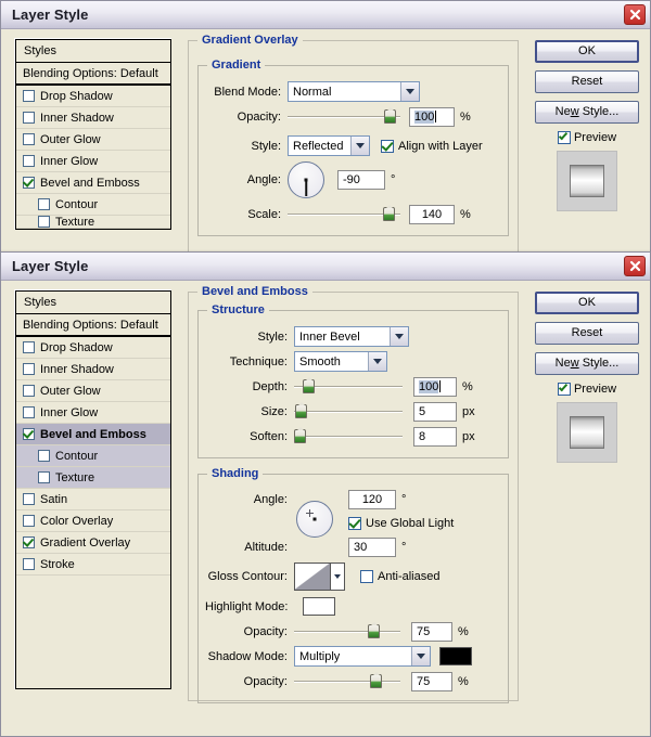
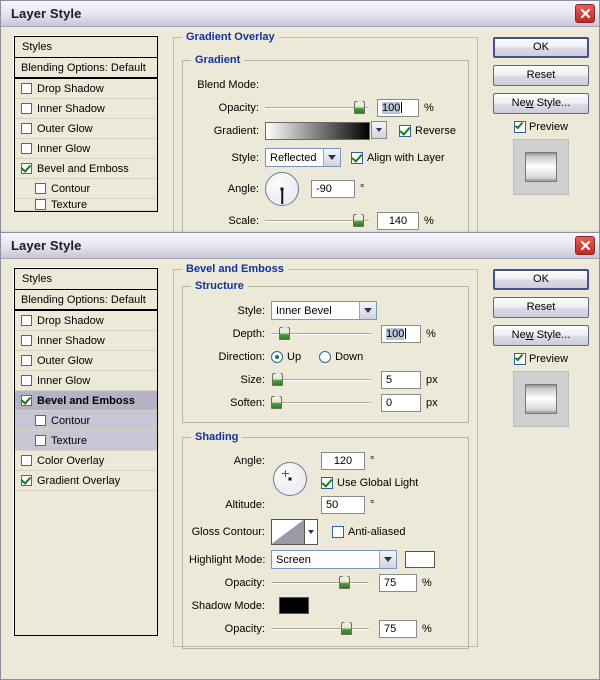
  Layer Style
  Styles
  Blending Options: Default
  Drop Shadow
  Inner Shadow
  Outer Glow
  Inner Glow
  Bevel and Emboss
  Contour
  Texture
  Gradient Overlay
  Gradient
  Blend Mode:
- Normal
  Opacity:
  100
  %
+ Gradient:
+ Reverse
  Style:
  Reflected
  Align with Layer
  Angle:
  -90
  °
  Scale:
  140
  %
  OK
  Reset
  New Style...
  Preview
  Layer Style
  Styles
  Blending Options: Default
  Drop Shadow
  Inner Shadow
  Outer Glow
  Inner Glow
  Bevel and Emboss
  Contour
  Texture
- Satin
  Color Overlay
  Gradient Overlay
- Stroke
  Bevel and Emboss
  Structure
  Style:
  Inner Bevel
- Technique:
- Smooth
  Depth:
  100
  %
+ Direction:
+ Up
+ Down
  Size:
  5
  px
  Soften:
- 8
+ 0
  px
  Shading
  Angle:
  120
  °
  Use Global Light
  Altitude:
- 30
+ 50
  °
  Gloss Contour:
  Anti-aliased
  Highlight Mode:
+ Screen
  Opacity:
  75
  %
  Shadow Mode:
- Multiply
  Opacity:
  75
  %
  OK
  Reset
  New Style...
  Preview
